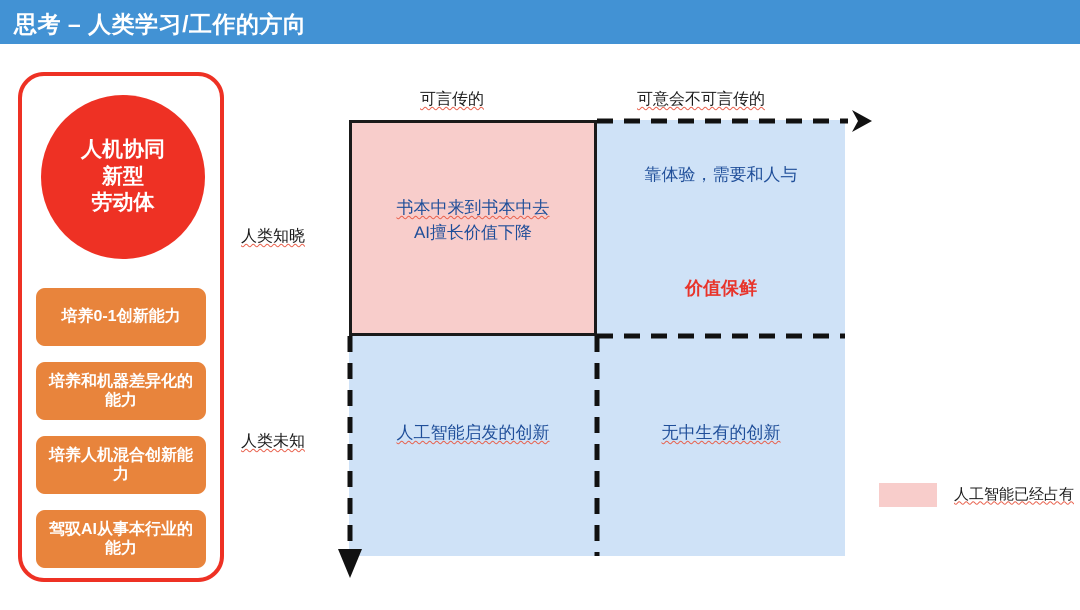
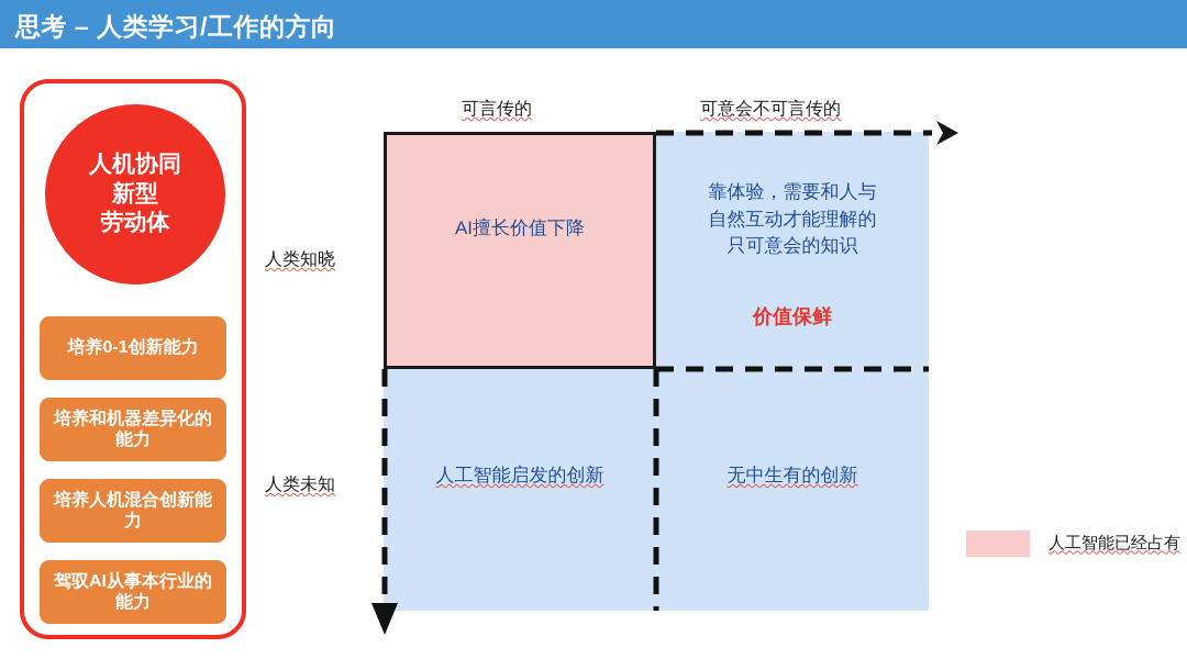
  思考 – 人类学习/工作的方向
  人机协同
  新型
  劳动体
  培养0-1创新能力
  培养和机器差异化的能力
  培养人机混合创新能力
  驾驭AI从事本行业的能力
  可言传的
  可意会不可言传的
  人类知晓
  人类未知
- 书本中来到书本中去
  AI擅长价值下降
  靠体验，需要和人与
+ 自然互动才能理解的
+ 只可意会的知识
  价值保鲜
  人工智能启发的创新
  无中生有的创新
  人工智能已经占有
